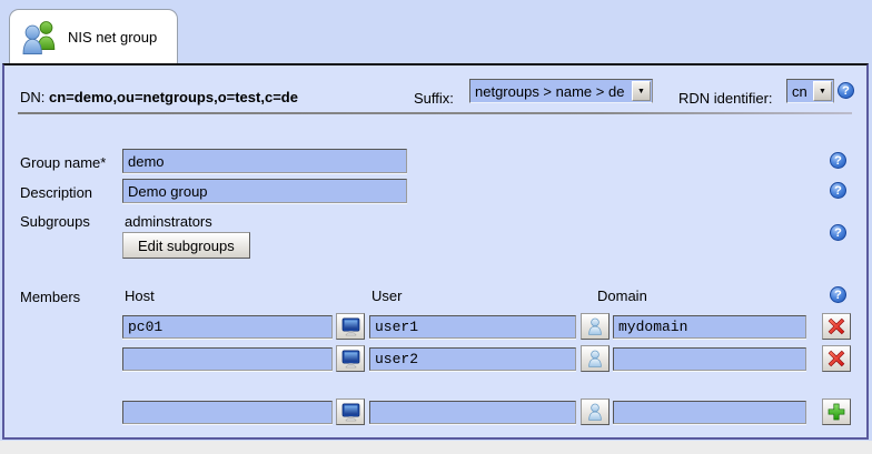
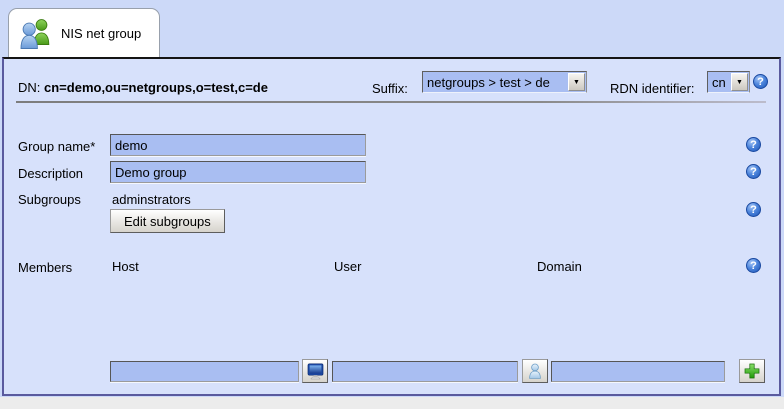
  NIS net group
  DN: cn=demo,ou=netgroups,o=test,c=de
  Suffix:
- netgroups > name > de
+ netgroups > test > de
  RDN identifier:
  cn
  ?
  Group name*
  demo
  ?
  Description
  Demo group
  ?
  Subgroups
  adminstrators
  Edit subgroups
  ?
  Members
  Host
  User
  Domain
  ?
- pc01
- user1
- mydomain
- user2
